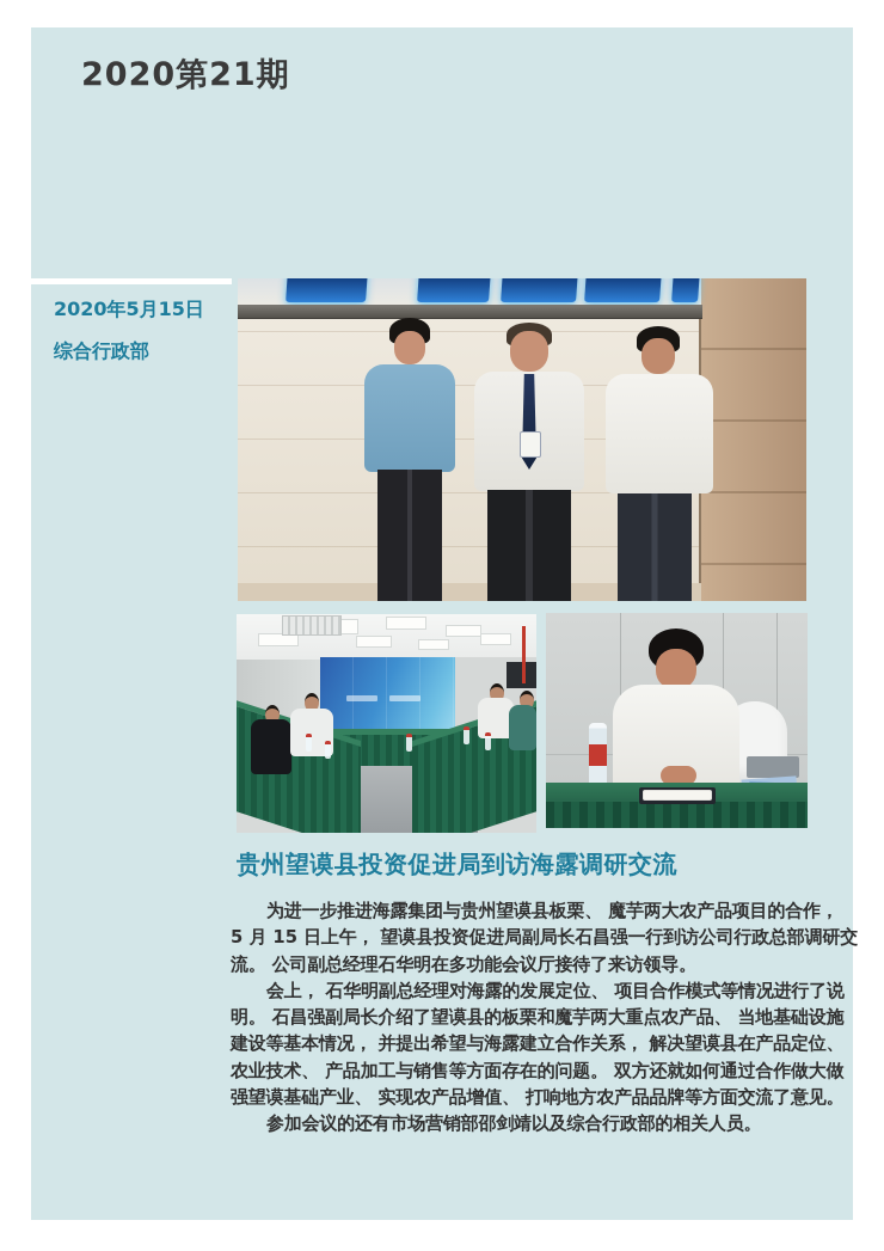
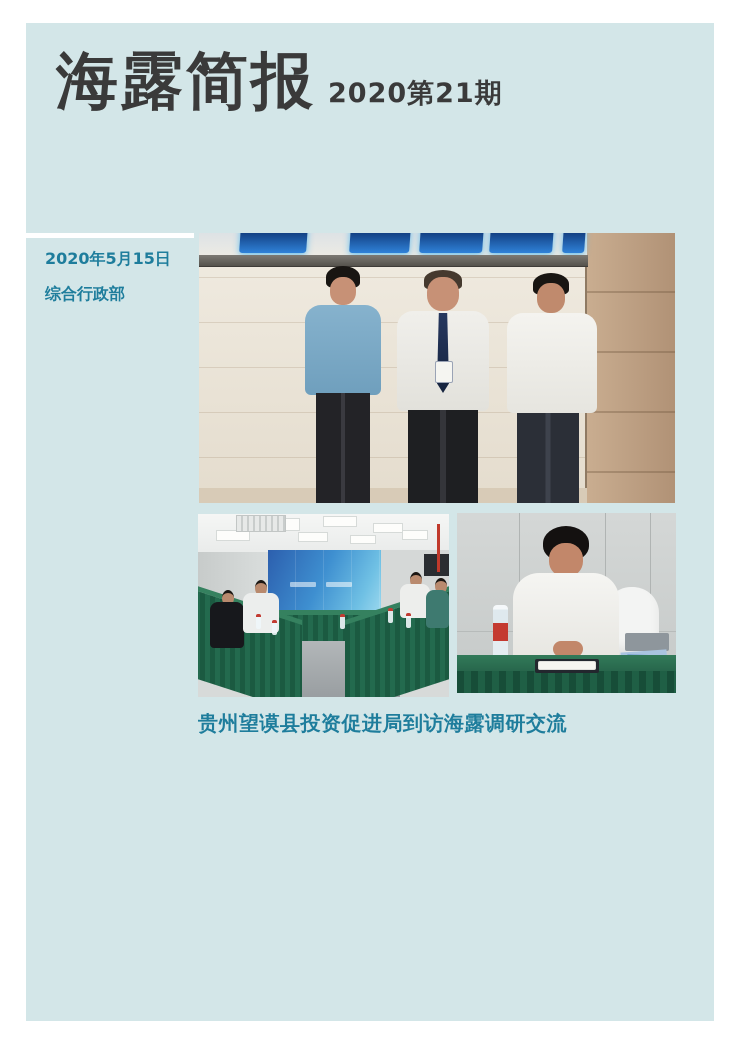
+ 海露简报
  2020第21期
  2020年5月15日
  综合行政部
  贵州望谟县投资促进局到访海露调研交流
- 为进一步推进海露集团与贵州望谟县板栗、 魔芋两大农产品项目的合作，
- 5 月 15 日上午， 望谟县投资促进局副局长石昌强一行到访公司行政总部调研交
- 流。 公司副总经理石华明在多功能会议厅接待了来访领导。
- 会上， 石华明副总经理对海露的发展定位、 项目合作模式等情况进行了说
- 明。 石昌强副局长介绍了望谟县的板栗和魔芋两大重点农产品、 当地基础设施
- 建设等基本情况， 并提出希望与海露建立合作关系， 解决望谟县在产品定位、
- 农业技术、 产品加工与销售等方面存在的问题。 双方还就如何通过合作做大做
- 强望谟基础产业、 实现农产品增值、 打响地方农产品品牌等方面交流了意见。
- 参加会议的还有市场营销部邵剑靖以及综合行政部的相关人员。
